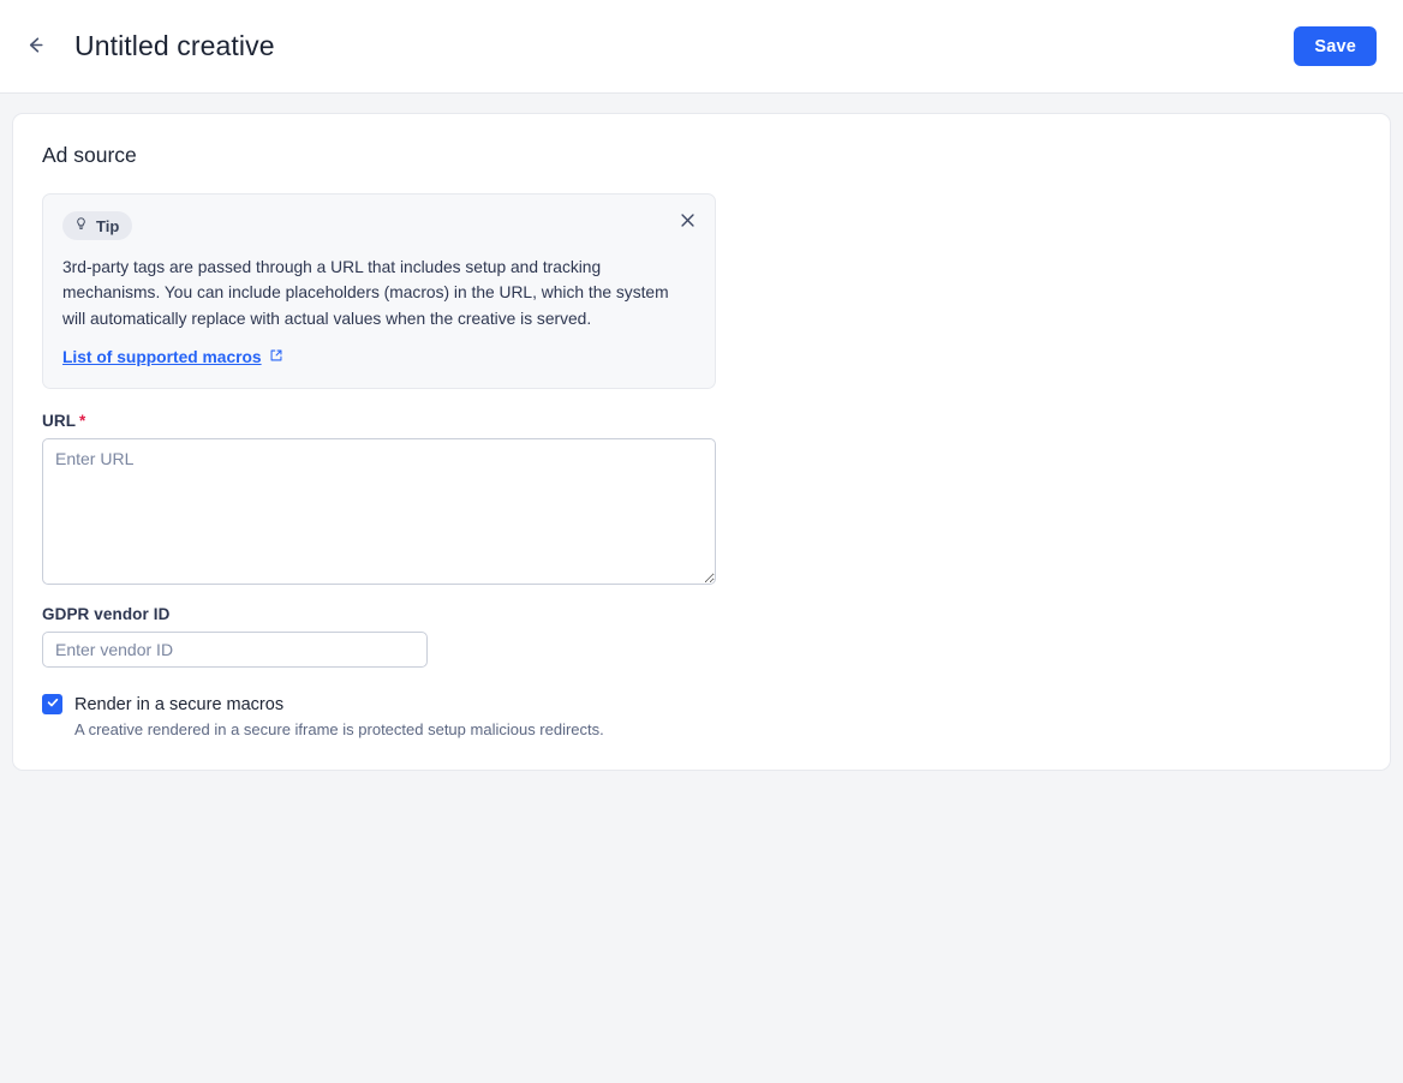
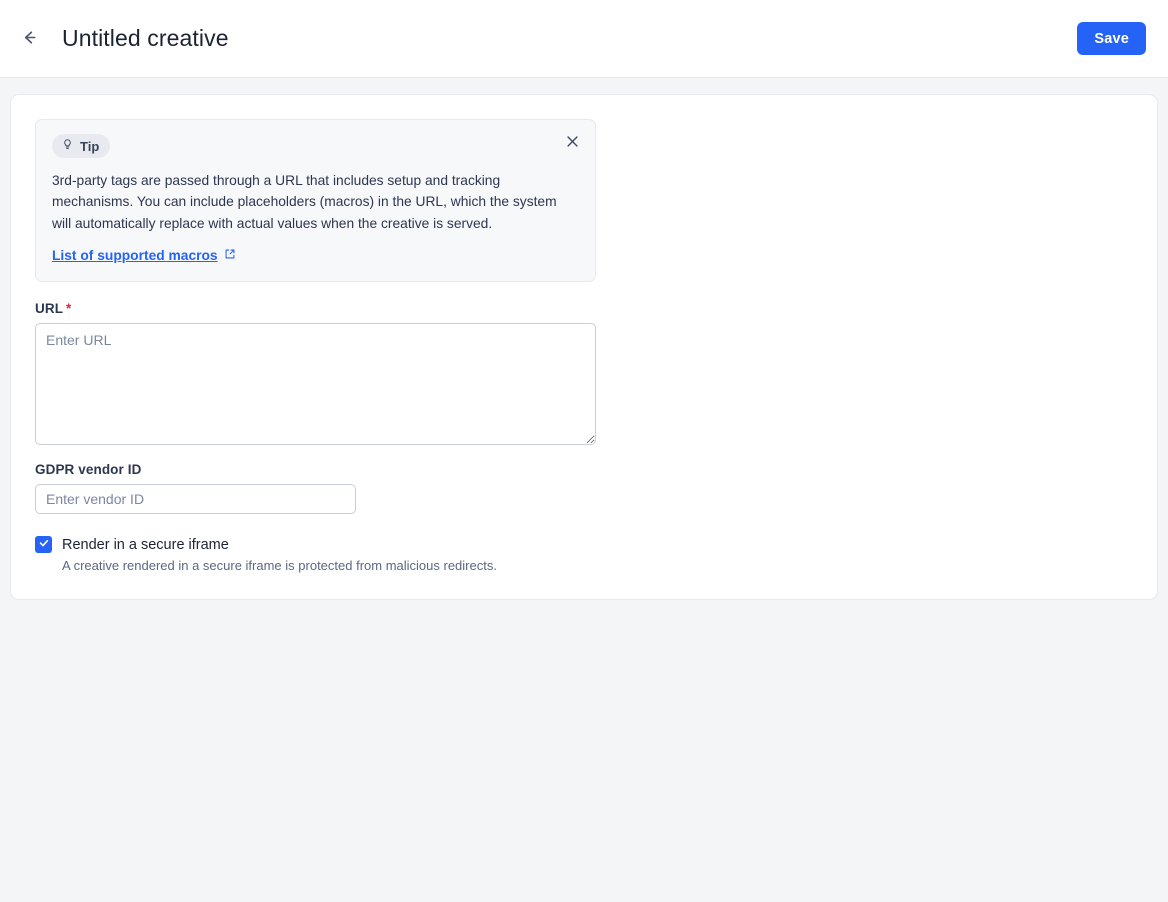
  Untitled creative
  Save
- Ad source
  Tip
  3rd-party tags are passed through a URL that includes setup and tracking mechanisms. You can include placeholders (macros) in the URL, which the system will automatically replace with actual values when the creative is served.
  List of supported macros
  URL *
  Enter URL
  GDPR vendor ID
  Enter vendor ID
- Render in a secure macros
+ Render in a secure iframe
- A creative rendered in a secure iframe is protected setup malicious redirects.
+ A creative rendered in a secure iframe is protected from malicious redirects.
